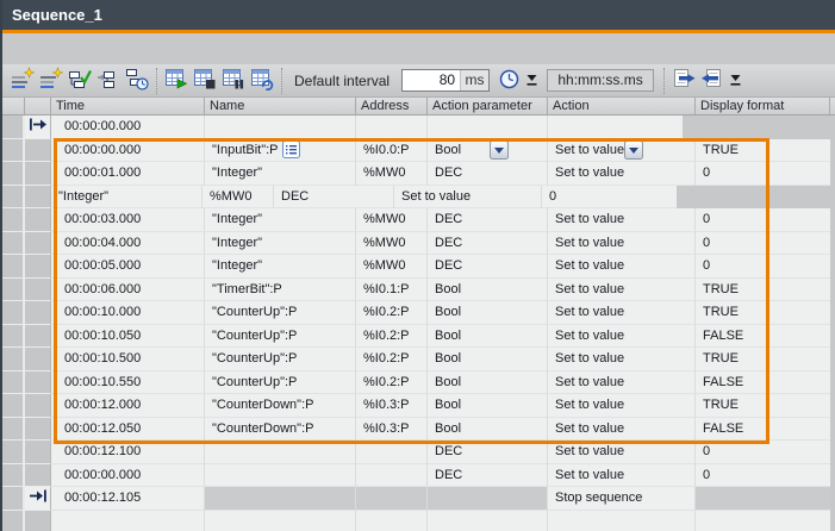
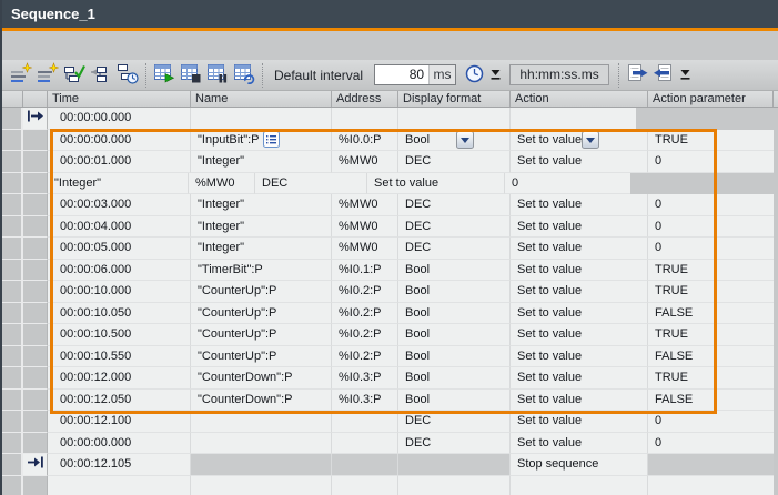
  Sequence_1
  Default interval
  80
  ms
  hh:mm:ss.ms
  Time
  Name
  Address
- Action parameter
+ Display format
  Action
- Display format
+ Action parameter
  00:00:00.000
  00:00:00.000
  "InputBit":P
  %I0.0:P
  Bool
  Set to value
  TRUE
  00:00:01.000
  "Integer"
  %MW0
  DEC
  Set to value
  0
  "Integer"
  %MW0
  DEC
  Set to value
  0
  00:00:03.000
  "Integer"
  %MW0
  DEC
  Set to value
  0
  00:00:04.000
  "Integer"
  %MW0
  DEC
  Set to value
  0
  00:00:05.000
  "Integer"
  %MW0
  DEC
  Set to value
  0
  00:00:06.000
  "TimerBit":P
  %I0.1:P
  Bool
  Set to value
  TRUE
  00:00:10.000
  "CounterUp":P
  %I0.2:P
  Bool
  Set to value
  TRUE
  00:00:10.050
  "CounterUp":P
  %I0.2:P
  Bool
  Set to value
  FALSE
  00:00:10.500
  "CounterUp":P
  %I0.2:P
  Bool
  Set to value
  TRUE
  00:00:10.550
  "CounterUp":P
  %I0.2:P
  Bool
  Set to value
  FALSE
  00:00:12.000
  "CounterDown":P
  %I0.3:P
  Bool
  Set to value
  TRUE
  00:00:12.050
  "CounterDown":P
  %I0.3:P
  Bool
  Set to value
  FALSE
  00:00:12.100
  DEC
  Set to value
  0
  00:00:00.000
  DEC
  Set to value
  0
  00:00:12.105
  Stop sequence
